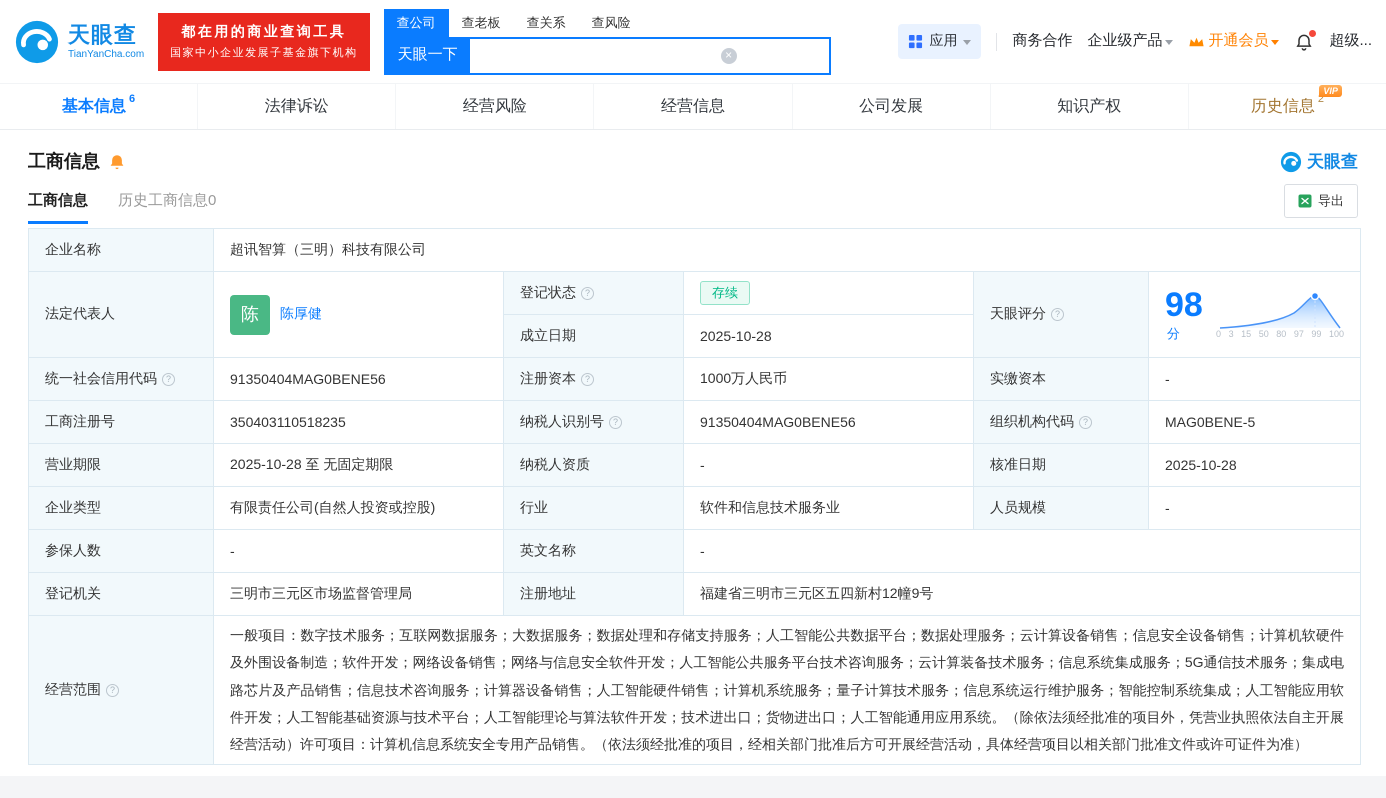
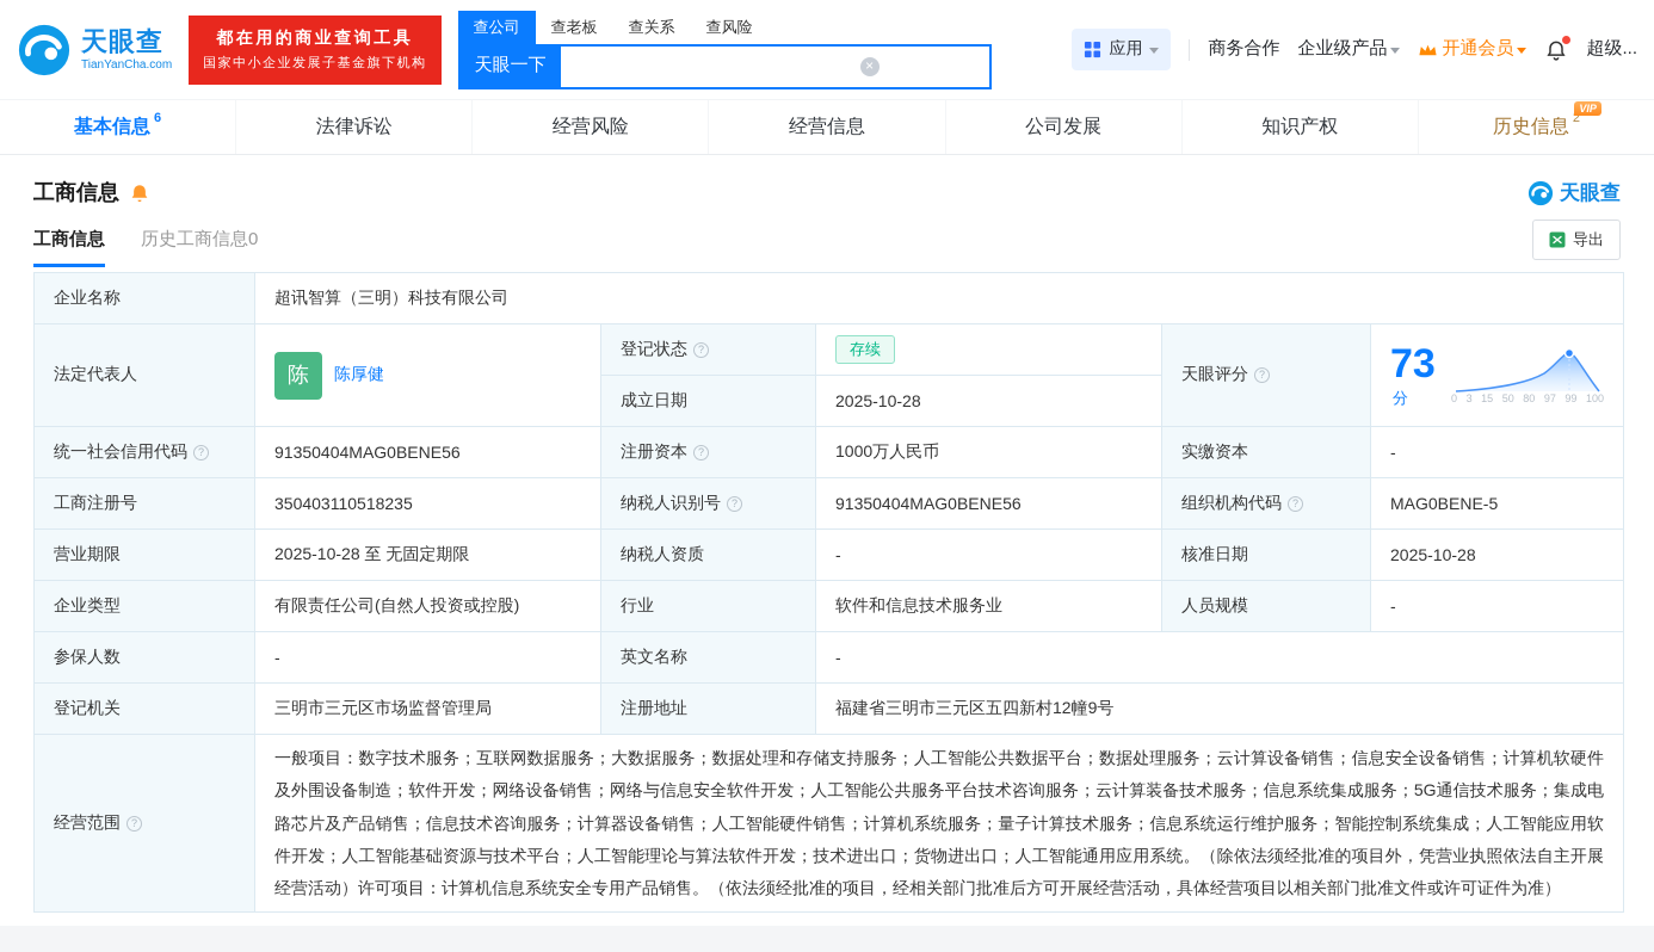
  天眼查
  TianYanCha.com
  都在用的商业查询工具
  国家中小企业发展子基金旗下机构
  查公司
  查老板
  查关系
  查风险
  ×
  天眼一下
  应用
  商务合作
  企业级产品
  开通会员
  超级...
  基本信息
  6
  法律诉讼
  经营风险
  经营信息
  公司发展
  知识产权
  历史信息
  VIP
  2
  工商信息
  天眼查
  工商信息
  历史工商信息0
  导出
  企业名称	超讯智算（三明）科技有限公司
- 法定代表人	陈 陈厚健	登记状态	存续	天眼评分	98分 0 3 15 50 80 97 99 100
+ 法定代表人	陈 陈厚健	登记状态	存续	天眼评分	73分 0 3 15 50 80 97 99 100
  成立日期	2025-10-28
  统一社会信用代码	91350404MAG0BENE56	注册资本	1000万人民币	实缴资本	-
  工商注册号	350403110518235	纳税人识别号	91350404MAG0BENE56	组织机构代码	MAG0BENE-5
  营业期限	2025-10-28 至 无固定期限	纳税人资质	-	核准日期	2025-10-28
  企业类型	有限责任公司(自然人投资或控股)	行业	软件和信息技术服务业	人员规模	-
  参保人数	-	英文名称	-
  登记机关	三明市三元区市场监督管理局	注册地址	福建省三明市三元区五四新村12幢9号
  经营范围	一般项目：数字技术服务；互联网数据服务；大数据服务；数据处理和存储支持服务；人工智能公共数据平台；数据处理服务；云计算设备销售；信息安全设备销售；计算机软硬件及外围设备制造；软件开发；网络设备销售；网络与信息安全软件开发；人工智能公共服务平台技术咨询服务；云计算装备技术服务；信息系统集成服务；5G通信技术服务；集成电路芯片及产品销售；信息技术咨询服务；计算器设备销售；人工智能硬件销售；计算机系统服务；量子计算技术服务；信息系统运行维护服务；智能控制系统集成；人工智能应用软件开发；人工智能基础资源与技术平台；人工智能理论与算法软件开发；技术进出口；货物进出口；人工智能通用应用系统。（除依法须经批准的项目外，凭营业执照依法自主开展经营活动）许可项目：计算机信息系统安全专用产品销售。（依法须经批准的项目，经相关部门批准后方可开展经营活动，具体经营项目以相关部门批准文件或许可证件为准）
